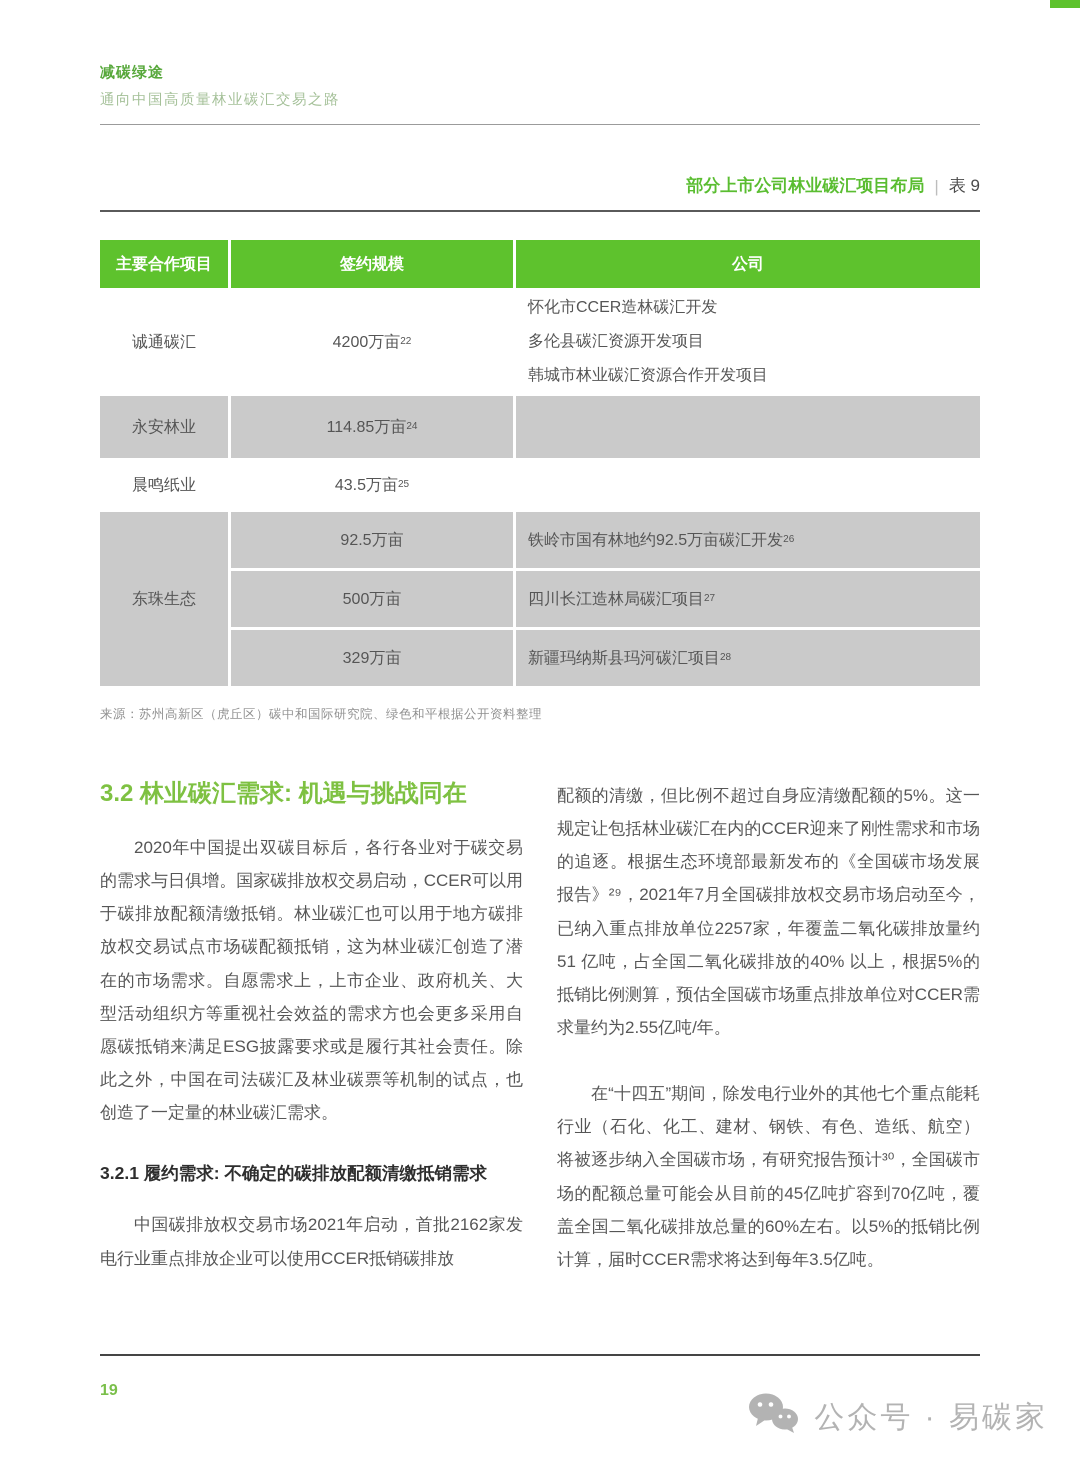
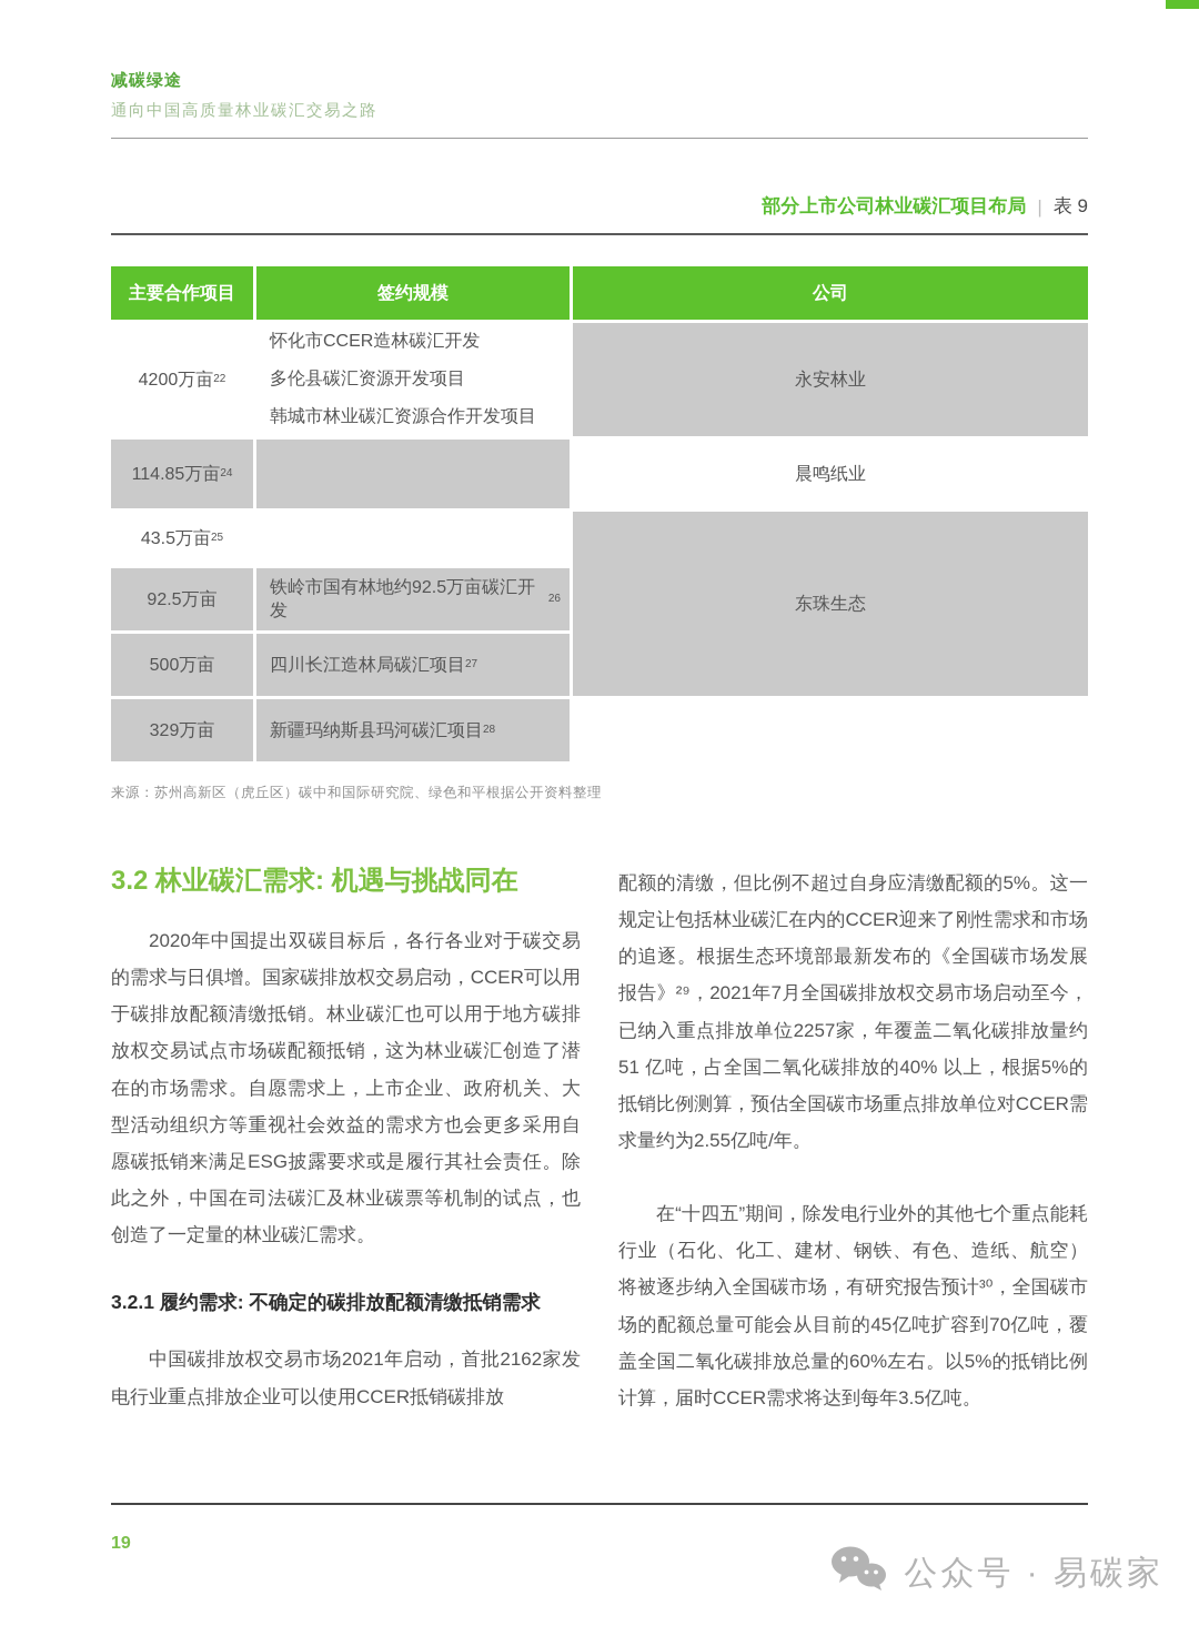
  减碳绿途
  通向中国高质量林业碳汇交易之路
  部分上市公司林业碳汇项目布局
  |
  表 9
  主要合作项目
  签约规模
  公司
- 诚通碳汇
  4200万亩
  22
  怀化市CCER造林碳汇开发
  多伦县碳汇资源开发项目
  韩城市林业碳汇资源合作开发项目
  永安林业
  114.85万亩
  24
  晨鸣纸业
  43.5万亩
  25
  东珠生态
  92.5万亩
  铁岭市国有林地约92.5万亩碳汇开发
  26
  500万亩
  四川长江造林局碳汇项目
  27
  329万亩
  新疆玛纳斯县玛河碳汇项目
  28
  来源：苏州高新区（虎丘区）碳中和国际研究院、绿色和平根据公开资料整理
  3.2 林业碳汇需求: 机遇与挑战同在
  2020年中国提出双碳目标后，各行各业对于碳交易的需求与日俱增。国家碳排放权交易启动，CCER可以用于碳排放配额清缴抵销。林业碳汇也可以用于地方碳排放权交易试点市场碳配额抵销，这为林业碳汇创造了潜在的市场需求。自愿需求上，上市企业、政府机关、大型活动组织方等重视社会效益的需求方也会更多采用自愿碳抵销来满足ESG披露要求或是履行其社会责任。除此之外，中国在司法碳汇及林业碳票等机制的试点，也创造了一定量的林业碳汇需求。
  3.2.1 履约需求: 不确定的碳排放配额清缴抵销需求
  中国碳排放权交易市场2021年启动，首批2162家发电行业重点排放企业可以使用CCER抵销碳排放
  配额的清缴，但比例不超过自身应清缴配额的5%。这一规定让包括林业碳汇在内的CCER迎来了刚性需求和市场的追逐。根据生态环境部最新发布的《全国碳市场发展报告》²⁹，2021年7月全国碳排放权交易市场启动至今，已纳入重点排放单位2257家，年覆盖二氧化碳排放量约 51 亿吨，占全国二氧化碳排放的40% 以上，根据5%的抵销比例测算，预估全国碳市场重点排放单位对CCER需求量约为2.55亿吨/年。
  在“十四五”期间，除发电行业外的其他七个重点能耗行业（石化、化工、建材、钢铁、有色、造纸、航空）将被逐步纳入全国碳市场，有研究报告预计³⁰，全国碳市场的配额总量可能会从目前的45亿吨扩容到70亿吨，覆盖全国二氧化碳排放总量的60%左右。以5%的抵销比例计算，届时CCER需求将达到每年3.5亿吨。
  19
  公众号 · 易碳家
